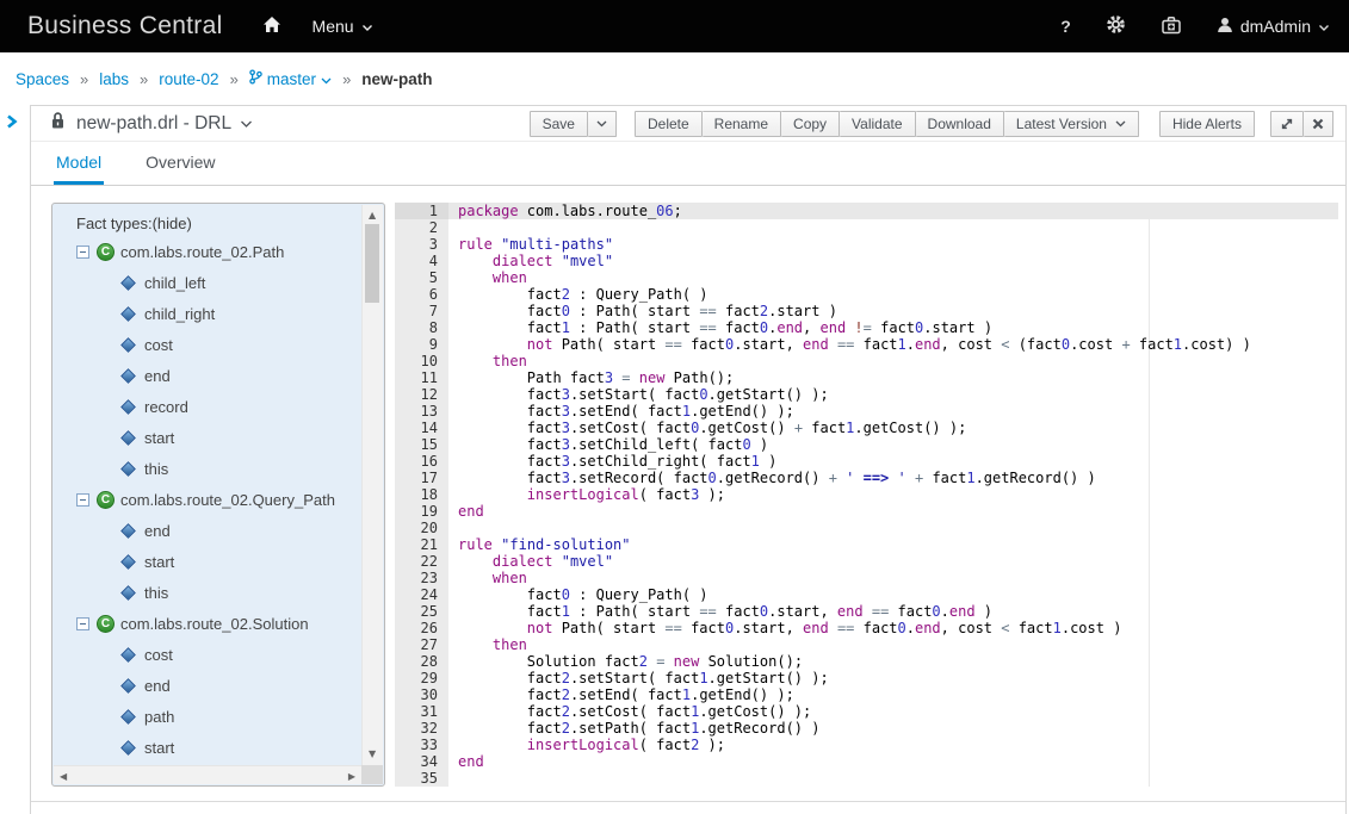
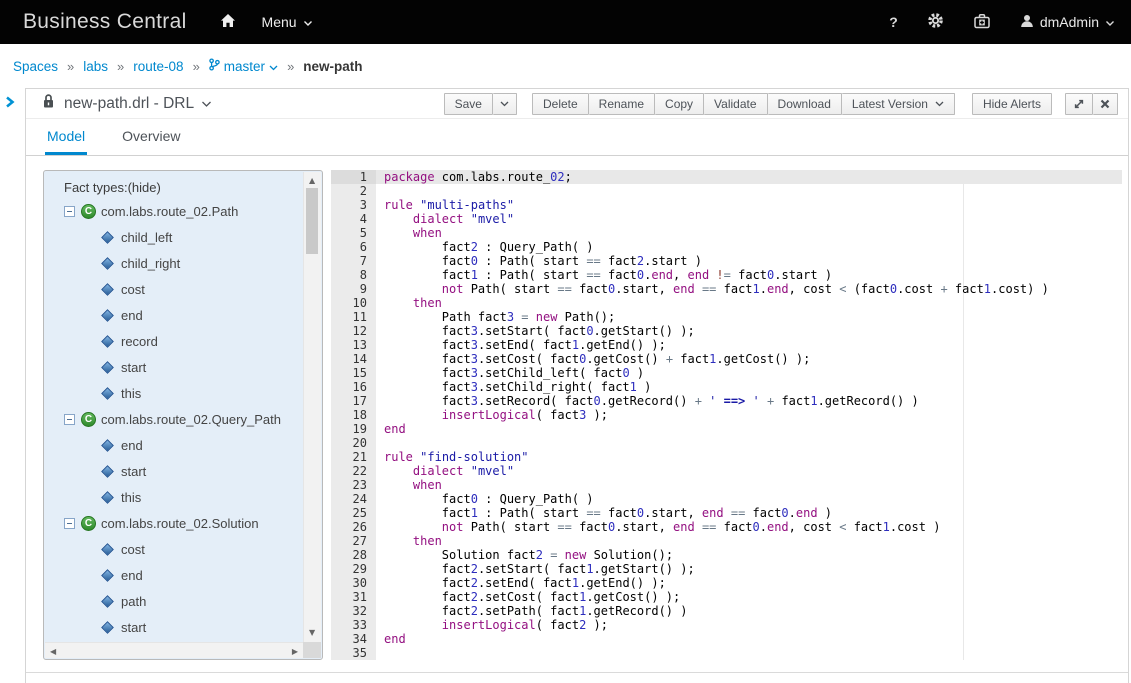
  Business Central
  Menu
  ?
  dmAdmin
  Spaces
  »
  labs
  »
- route-02
+ route-08
  »
  master
  »
  new-path
  new-path.drl - DRL
  Save
  Delete
  Rename
  Copy
  Validate
  Download
  Latest Version
  Hide Alerts
  Model
  Overview
  Fact types:(hide)
  C
  com.labs.route_02.Path
  child_left
  child_right
  cost
  end
  record
  start
  this
  C
  com.labs.route_02.Query_Path
  end
  start
  this
  C
  com.labs.route_02.Solution
  cost
  end
  path
  start
  ▲
  ▼
  ◀
  ▶
  1
  2
  3
  4
  5
  6
  7
  8
  9
  10
  11
  12
  13
  14
  15
  16
  17
  18
  19
  20
  21
  22
  23
  24
  25
  26
  27
  28
  29
  30
  31
  32
  33
  34
  35
- package com.labs.route_06;
+ package com.labs.route_02;
  rule "multi-paths"
  dialect "mvel"
  when
  fact2 : Query_Path( )
  fact0 : Path( start == fact2.start )
  fact1 : Path( start == fact0.end, end != fact0.start )
  not Path( start == fact0.start, end == fact1.end, cost < (fact0.cost + fact1.cost) )
  then
  Path fact3 = new Path();
  fact3.setStart( fact0.getStart() );
  fact3.setEnd( fact1.getEnd() );
  fact3.setCost( fact0.getCost() + fact1.getCost() );
  fact3.setChild_left( fact0 )
  fact3.setChild_right( fact1 )
  fact3.setRecord( fact0.getRecord() + ' ==> ' + fact1.getRecord() )
  insertLogical( fact3 );
  end
  rule "find-solution"
  dialect "mvel"
  when
  fact0 : Query_Path( )
  fact1 : Path( start == fact0.start, end == fact0.end )
  not Path( start == fact0.start, end == fact0.end, cost < fact1.cost )
  then
  Solution fact2 = new Solution();
  fact2.setStart( fact1.getStart() );
  fact2.setEnd( fact1.getEnd() );
  fact2.setCost( fact1.getCost() );
  fact2.setPath( fact1.getRecord() )
  insertLogical( fact2 );
  end
